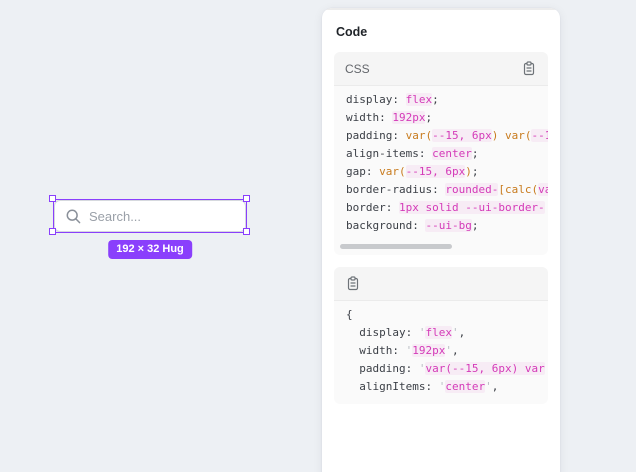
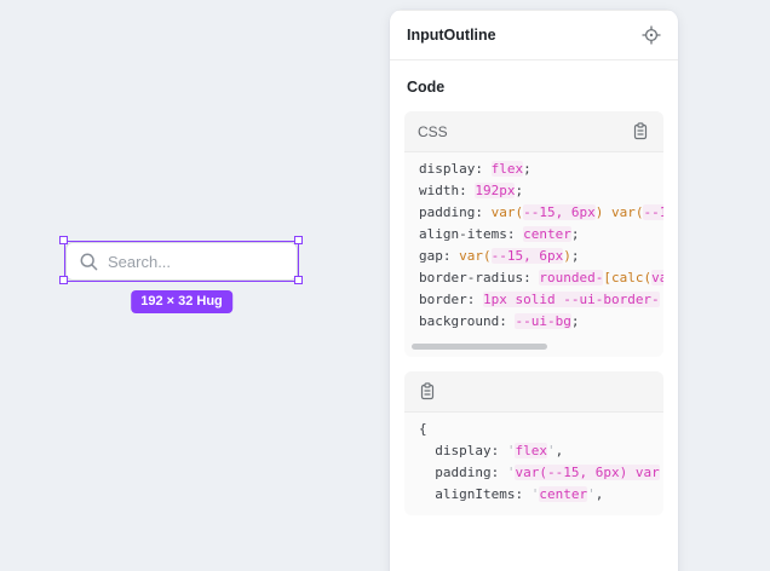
  Search...
  192 × 32 Hug
+ InputOutline
  Code
  CSS
  display: flex;
  width: 192px;
  padding: var(--15, 6px) var(--
  align-items: center;
  gap: var(--15, 6px);
  border-radius: rounded-[calc(v
  border: 1px solid --ui-border-
  background: --ui-bg;
  {
  display: 'flex',
- width: '192px',
  padding: 'var(--15, 6px) var
  alignItems: 'center',
